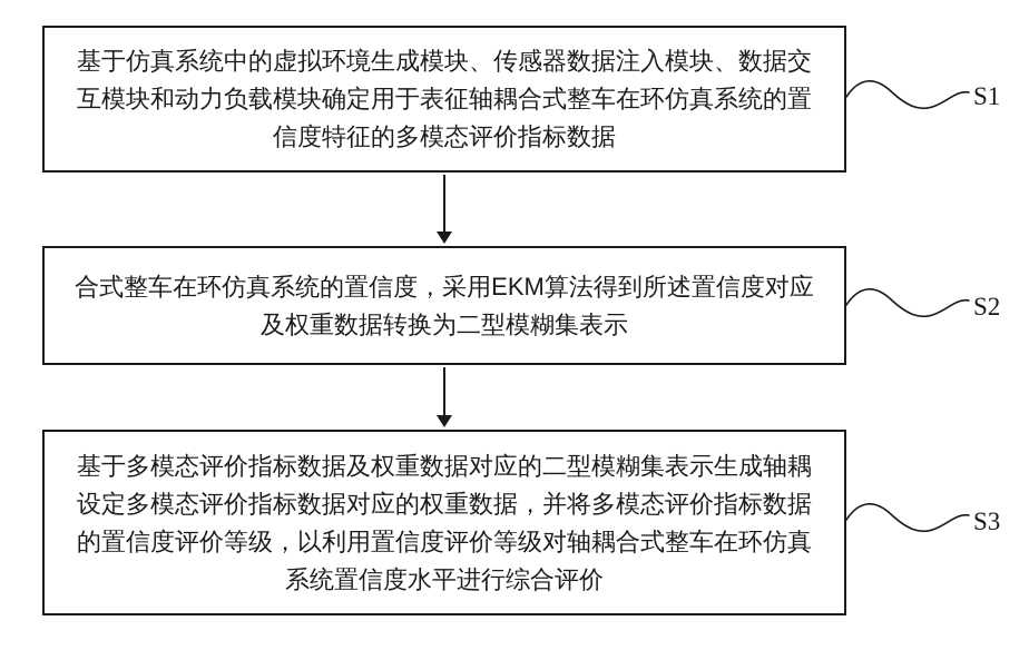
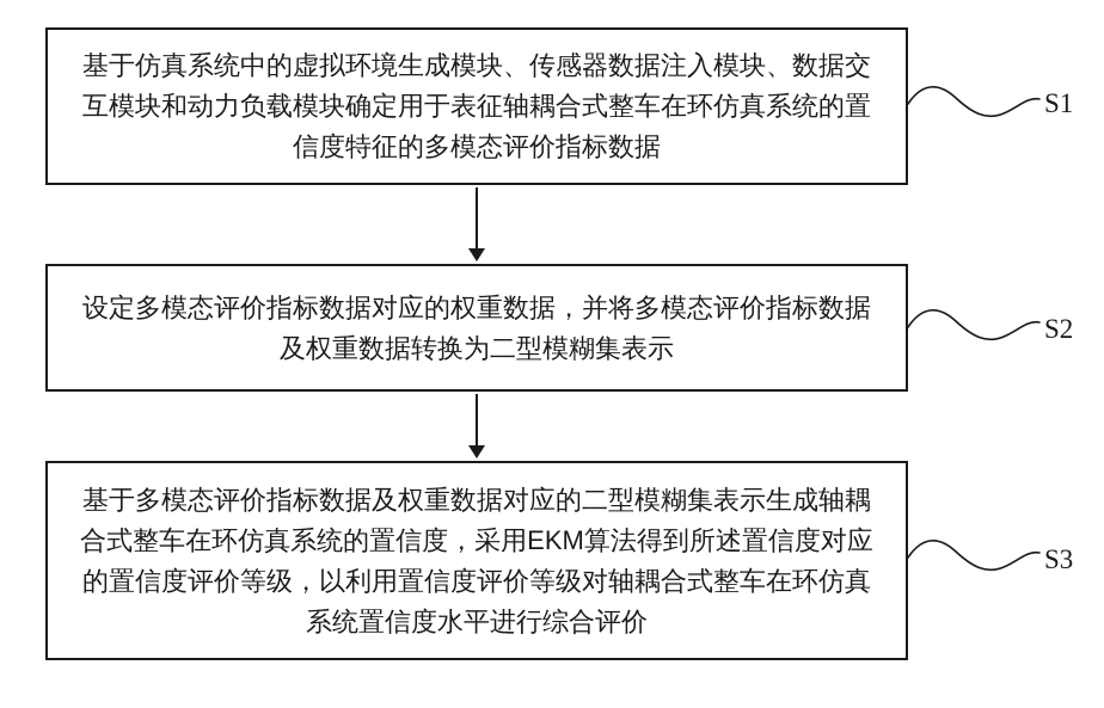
  基于仿真系统中的虚拟环境生成模块、传感器数据注入模块、数据交
  互模块和动力负载模块确定用于表征轴耦合式整车在环仿真系统的置
  信度特征的多模态评价指标数据
- 合式整车在环仿真系统的置信度，采用EKM算法得到所述置信度对应
+ 设定多模态评价指标数据对应的权重数据，并将多模态评价指标数据
  及权重数据转换为二型模糊集表示
  基于多模态评价指标数据及权重数据对应的二型模糊集表示生成轴耦
- 设定多模态评价指标数据对应的权重数据，并将多模态评价指标数据
+ 合式整车在环仿真系统的置信度，采用EKM算法得到所述置信度对应
  的置信度评价等级，以利用置信度评价等级对轴耦合式整车在环仿真
  系统置信度水平进行综合评价
  S1
  S2
  S3
